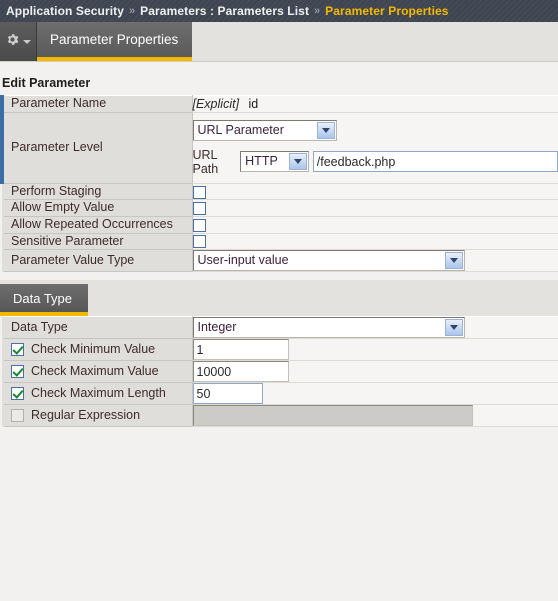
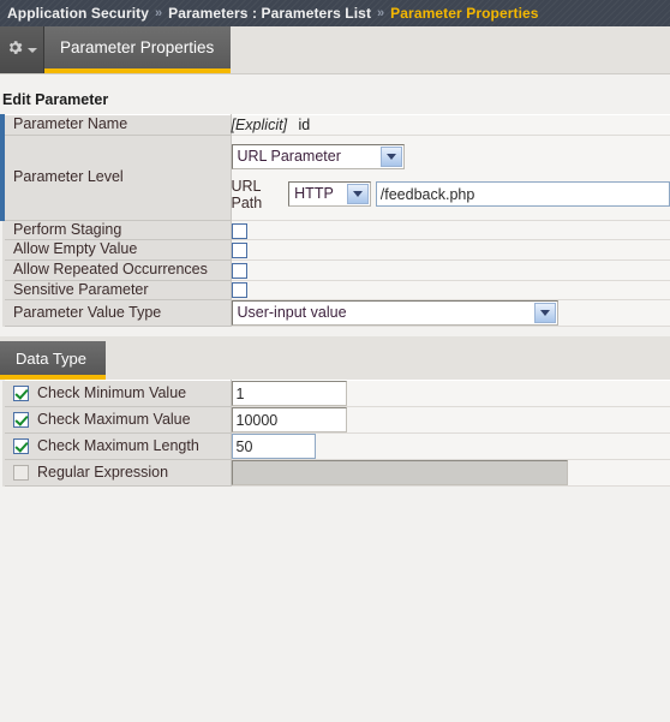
  Application Security
  »
  Parameters : Parameters List
  »
  Parameter Properties
  Parameter Properties
  Edit Parameter
  Parameter Name	[Explicit] id
  Parameter Level	URL Parameter URL Path HTTP /feedback.php
  Perform Staging
  Allow Empty Value
  Allow Repeated Occurrences
  Sensitive Parameter
  Parameter Value Type	User-input value
  Data Type
- Data Type	Integer
  Check Minimum Value	1
  Check Maximum Value	10000
  Check Maximum Length	50
  Regular Expression
